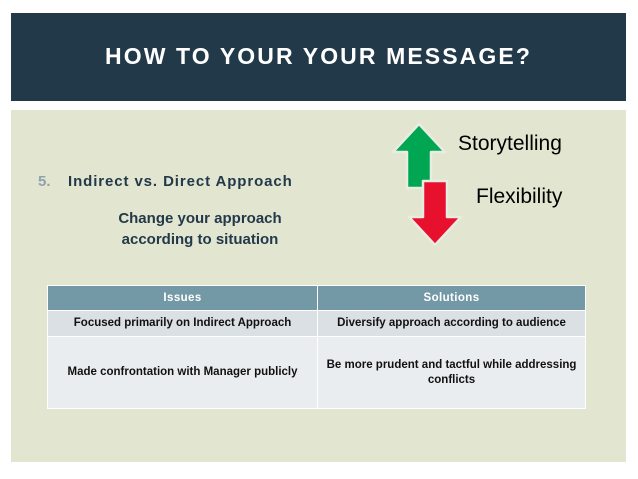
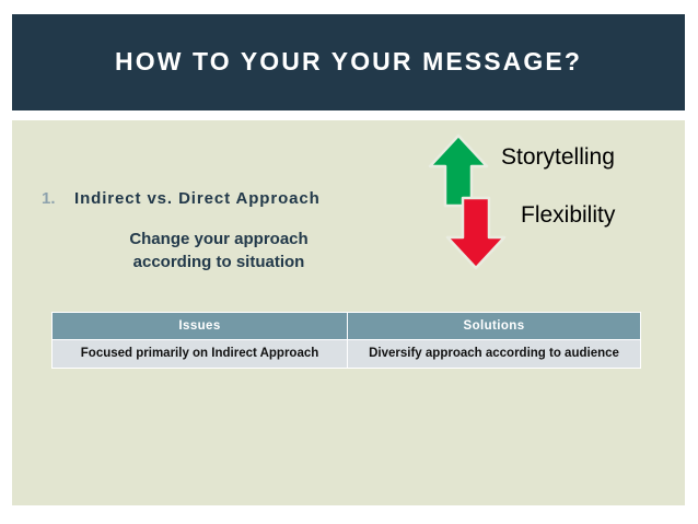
  HOW TO YOUR YOUR MESSAGE?
- 5.
+ 1.
  Indirect vs. Direct Approach
  Change your approach according to situation
  Storytelling
  Flexibility
  Issues	Solutions
  Focused primarily on Indirect Approach	Diversify approach according to audience
- Made confrontation with Manager publicly	Be more prudent and tactful while addressing conflicts
